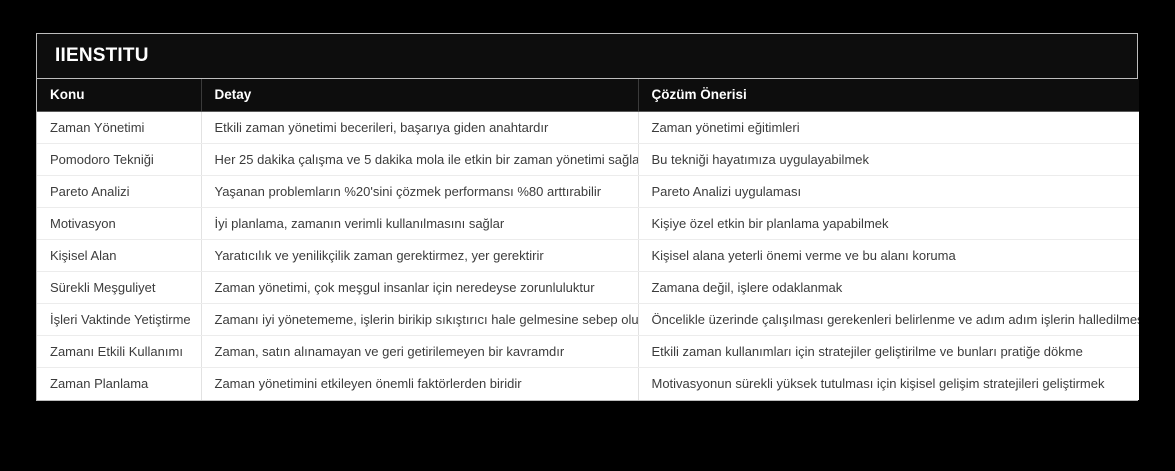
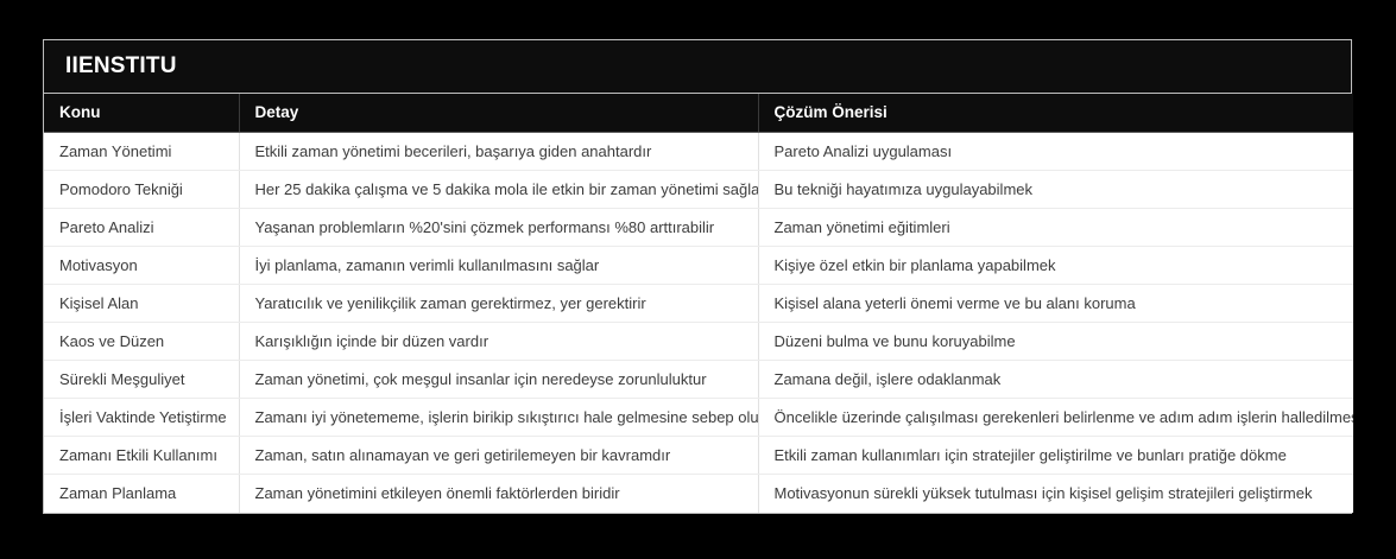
  IIENSTITU
  Konu	Detay	Çözüm Önerisi
- Zaman Yönetimi	Etkili zaman yönetimi becerileri, başarıya giden anahtardır	Zaman yönetimi eğitimleri
+ Zaman Yönetimi	Etkili zaman yönetimi becerileri, başarıya giden anahtardır	Pareto Analizi uygulaması
  Pomodoro Tekniği	Her 25 dakika çalışma ve 5 dakika mola ile etkin bir zaman yönetimi sağla	Bu tekniği hayatımıza uygulayabilmek
- Pareto Analizi	Yaşanan problemların %20'sini çözmek performansı %80 arttırabilir	Pareto Analizi uygulaması
+ Pareto Analizi	Yaşanan problemların %20'sini çözmek performansı %80 arttırabilir	Zaman yönetimi eğitimleri
  Motivasyon	İyi planlama, zamanın verimli kullanılmasını sağlar	Kişiye özel etkin bir planlama yapabilmek
  Kişisel Alan	Yaratıcılık ve yenilikçilik zaman gerektirmez, yer gerektirir	Kişisel alana yeterli önemi verme ve bu alanı koruma
+ Kaos ve Düzen	Karışıklığın içinde bir düzen vardır	Düzeni bulma ve bunu koruyabilme
  Sürekli Meşguliyet	Zaman yönetimi, çok meşgul insanlar için neredeyse zorunluluktur	Zamana değil, işlere odaklanmak
  İşleri Vaktinde Yetiştirme	Zamanı iyi yönetememe, işlerin birikip sıkıştırıcı hale gelmesine sebep olu	Öncelikle üzerinde çalışılması gerekenleri belirlenme ve adım adım işlerin halledilme
  Zamanı Etkili Kullanımı	Zaman, satın alınamayan ve geri getirilemeyen bir kavramdır	Etkili zaman kullanımları için stratejiler geliştirilme ve bunları pratiğe dökme
  Zaman Planlama	Zaman yönetimini etkileyen önemli faktörlerden biridir	Motivasyonun sürekli yüksek tutulması için kişisel gelişim stratejileri geliştirmek
